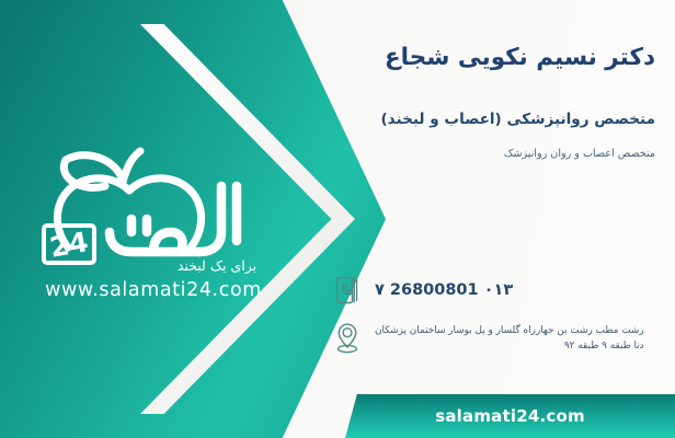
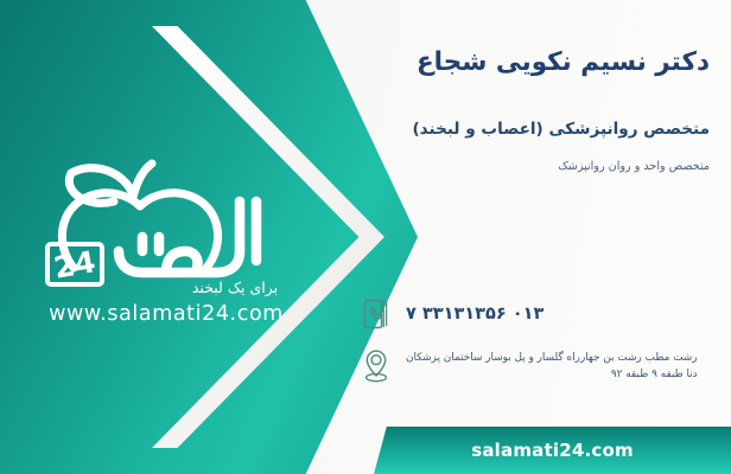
  برای یک لبخند
  www.salamati24.com
  دکتر نسیم نکویی شجاع
  متخصص روانپزشکی (اعصاب و لبخند)
- متخصص اعصاب و روان روانپزشک
+ متخصص واحد و روان روانپزشک
- ۷ 26800801 ۰۱۳
+ ۷ ۳۳۱۳۱۳۵۶ ۰۱۳
  رشت مطب رشت بن جهارراه گلسار و پل بوسار ساختمان پزشکان
  دنا طبقه ۹ طبقه ۹۲
  salamati24.com
